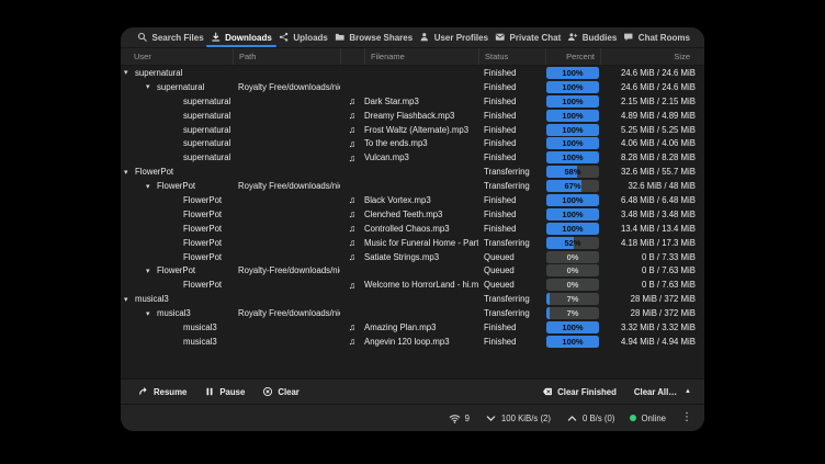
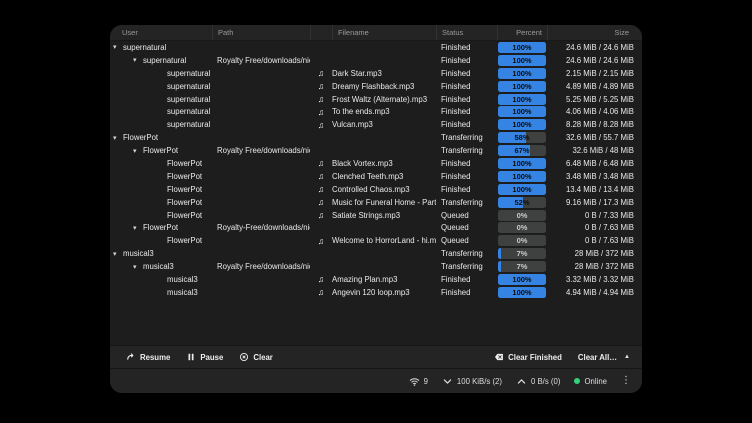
- Search Files
- Downloads
- Uploads
- Browse Shares
- User Profiles
- Private Chat
- Buddies
- Chat Rooms
  User
  Path
  Filename
  Status
  Percent
  Size
  supernatural
  Finished
  100%
  24.6 MiB / 24.6 MiB
  supernatural
  Royalty Free/downloads/ni
  Finished
  100%
  24.6 MiB / 24.6 MiB
  supernatural
  ♫
  Dark Star.mp3
  Finished
  100%
  2.15 MiB / 2.15 MiB
  supernatural
  ♫
  Dreamy Flashback.mp3
  Finished
  100%
  4.89 MiB / 4.89 MiB
  supernatural
  ♫
  Frost Waltz (Alternate).mp3
  Finished
  100%
  5.25 MiB / 5.25 MiB
  supernatural
  ♫
  To the ends.mp3
  Finished
  100%
  4.06 MiB / 4.06 MiB
  supernatural
  ♫
  Vulcan.mp3
  Finished
  100%
  8.28 MiB / 8.28 MiB
  FlowerPot
  Transferring
  58%
  32.6 MiB / 55.7 MiB
  FlowerPot
  Royalty Free/downloads/ni
  Transferring
  67%
  32.6 MiB / 48 MiB
  FlowerPot
  ♫
  Black Vortex.mp3
  Finished
  100%
  6.48 MiB / 6.48 MiB
  FlowerPot
  ♫
  Clenched Teeth.mp3
  Finished
  100%
  3.48 MiB / 3.48 MiB
  FlowerPot
  ♫
  Controlled Chaos.mp3
  Finished
  100%
  13.4 MiB / 13.4 MiB
  FlowerPot
  ♫
  Music for Funeral Home - Part
  Transferring
  52%
- 4.18 MiB / 17.3 MiB
+ 9.16 MiB / 17.3 MiB
  FlowerPot
  ♫
  Satiate Strings.mp3
  Queued
  0%
  0 B / 7.33 MiB
  FlowerPot
  Royalty-Free/downloads/ni
  Queued
  0%
  0 B / 7.63 MiB
  FlowerPot
  ♫
  Welcome to HorrorLand - hi.m
  Queued
  0%
  0 B / 7.63 MiB
  musical3
  Transferring
  7%
  28 MiB / 372 MiB
  musical3
  Royalty Free/downloads/ni
  Transferring
  7%
  28 MiB / 372 MiB
  musical3
  ♫
  Amazing Plan.mp3
  Finished
  100%
  3.32 MiB / 3.32 MiB
  musical3
  ♫
  Angevin 120 loop.mp3
  Finished
  100%
  4.94 MiB / 4.94 MiB
  Resume
  Pause
  Clear
  Clear Finished
  Clear All…
  9
  100 KiB/s (2)
  0 B/s (0)
  Online
  ⋮
